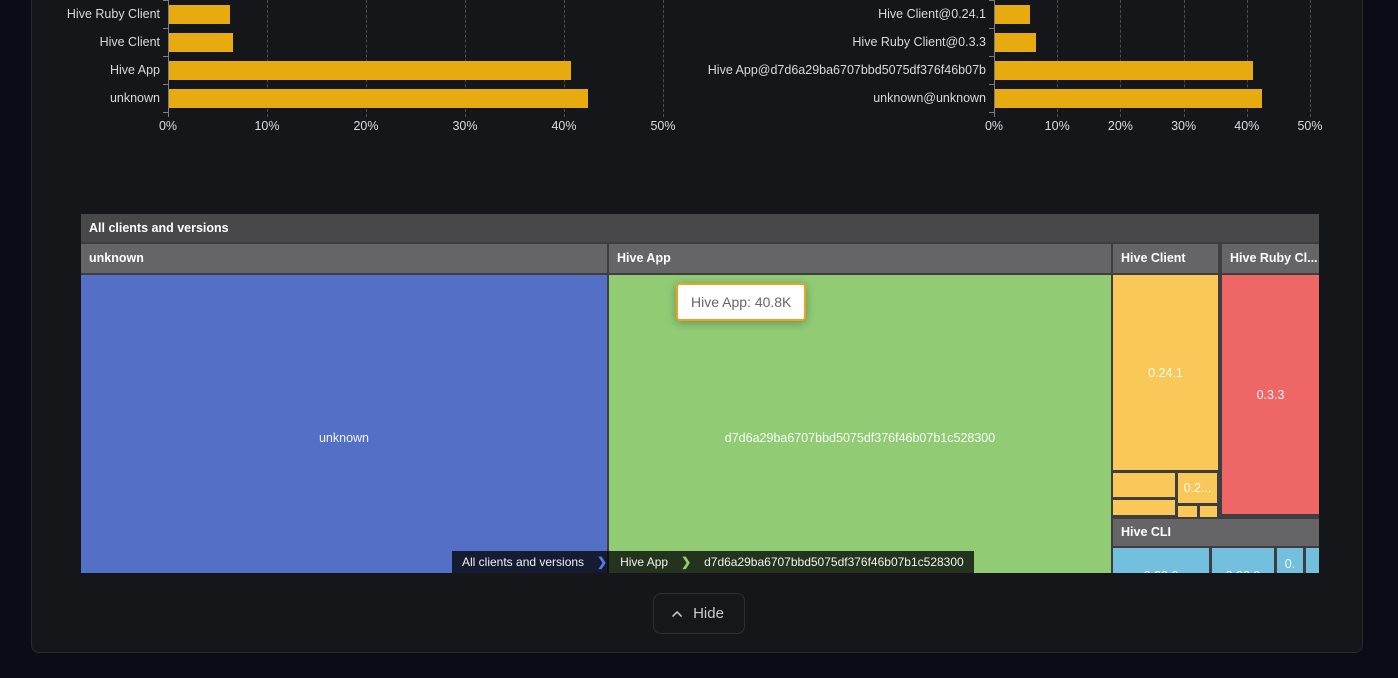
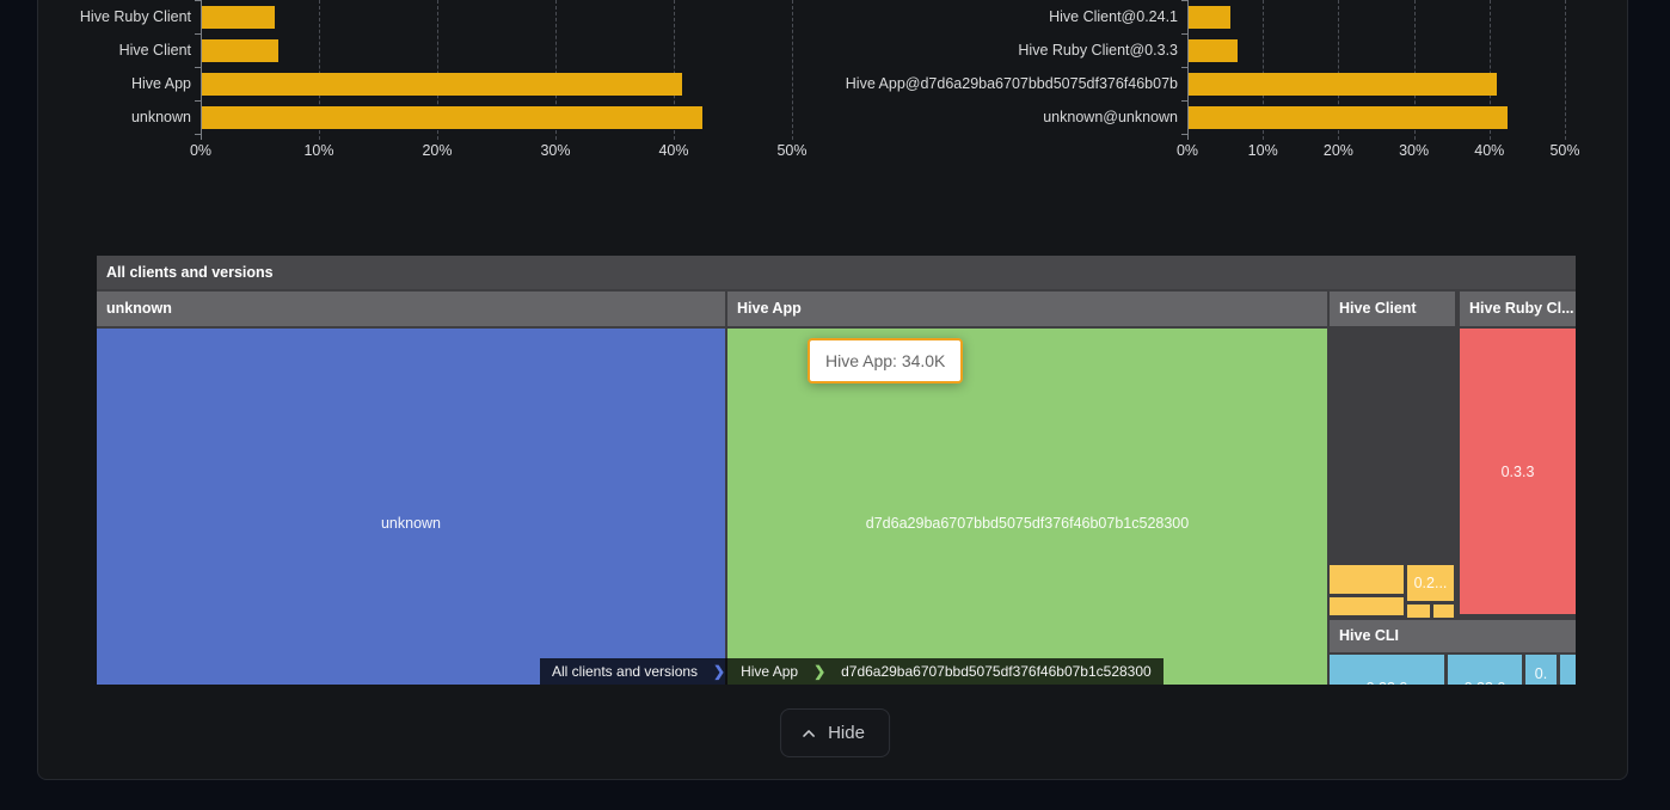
  0%
  10%
  20%
  30%
  40%
  50%
  Hive Ruby Client
  Hive Client
  Hive App
  unknown
  0%
  10%
  20%
  30%
  40%
  50%
  Hive Client@0.24.1
  Hive Ruby Client@0.3.3
  Hive App@d7d6a29ba6707bbd5075df376f46b07b
  unknown@unknown
  All clients and versions
  unknown
  unknown
  Hive App
  d7d6a29ba6707bbd5075df376f46b07b1c528300
  Hive Client
- 0.24.1
  0.2...
  Hive Ruby Cl...
  0.3.3
  Hive CLI
  0.
  All clients and versions
  ❯
  Hive App
  ❯
  d7d6a29ba6707bbd5075df376f46b07b1c528300
- Hive App: 40.8K
+ Hive App: 34.0K
  Hide
